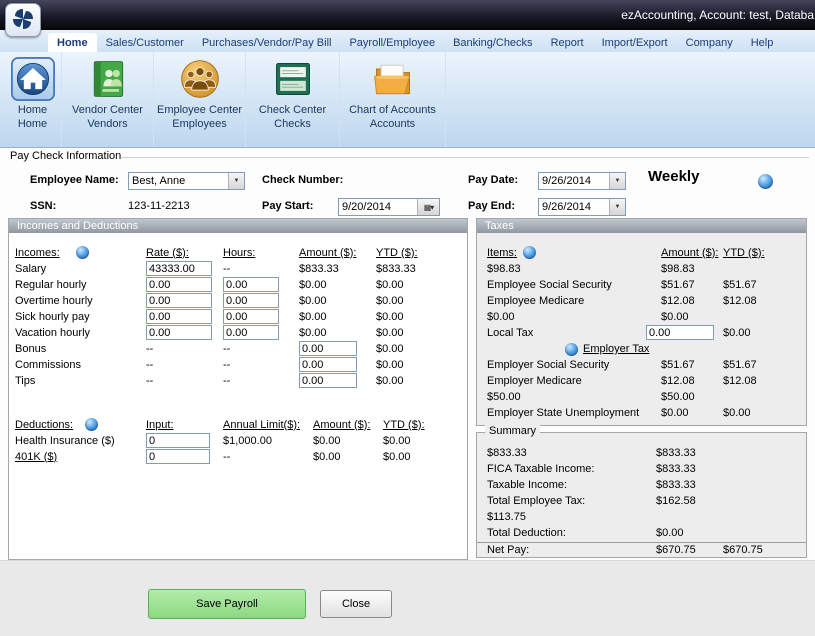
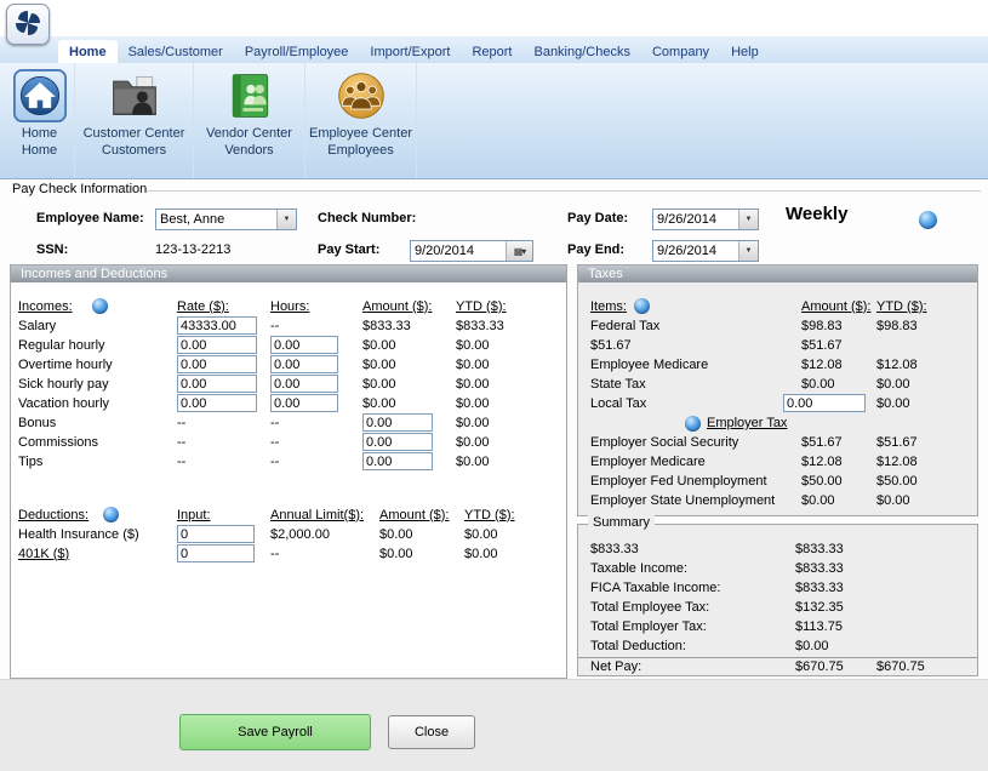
- ezAccounting, Account: test, Databa
  Home
  Sales/Customer
- Purchases/Vendor/Pay Bill
  Payroll/Employee
- Banking/Checks
+ Import/Export
  Report
- Import/Export
+ Banking/Checks
  Company
  Help
  Home
  Home
+ Customer Center
+ Customers
  Vendor Center
  Vendors
  Employee Center
  Employees
- Check Center
- Checks
- Chart of Accounts
- Accounts
  Pay Check Information
  Employee Name:
  Best, Anne
  Check Number:
  Pay Date:
  9/26/2014
  Weekly
  SSN:
- 123-11-2213
+ 123-13-2213
  Pay Start:
  9/20/2014
  ▦▾
  Pay End:
  9/26/2014
  Incomes and Deductions
  Incomes:
  Rate ($):
  Hours:
  Amount ($):
  YTD ($):
  Salary
  43333.00
  --
  $833.33
  $833.33
  Regular hourly
  0.00
  0.00
  $0.00
  $0.00
  Overtime hourly
  0.00
  0.00
  $0.00
  $0.00
  Sick hourly pay
  0.00
  0.00
  $0.00
  $0.00
  Vacation hourly
  0.00
  0.00
  $0.00
  $0.00
  Bonus
  --
  --
  0.00
  $0.00
  Commissions
  --
  --
  0.00
  $0.00
  Tips
  --
  --
  0.00
  $0.00
  Deductions:
  Input:
  Annual Limit($):
  Amount ($):
  YTD ($):
  Health Insurance ($)
  0
- $1,000.00
+ $2,000.00
  $0.00
  $0.00
  401K ($)
  0
  --
  $0.00
  $0.00
  Taxes
  Items:
  Amount ($):
  YTD ($):
+ Federal Tax
  $98.83
  $98.83
- Employee Social Security
  $51.67
  $51.67
  Employee Medicare
  $12.08
  $12.08
+ State Tax
  $0.00
  $0.00
  Local Tax
  0.00
  $0.00
  Employer Tax
  Employer Social Security
  $51.67
  $51.67
  Employer Medicare
  $12.08
  $12.08
+ Employer Fed Unemployment
  $50.00
  $50.00
  Employer State Unemployment
  $0.00
  $0.00
  Summary
  $833.33
  $833.33
- FICA Taxable Income:
+ Taxable Income:
  $833.33
- Taxable Income:
+ FICA Taxable Income:
  $833.33
  Total Employee Tax:
- $162.58
+ $132.35
+ Total Employer Tax:
  $113.75
  Total Deduction:
  $0.00
  Net Pay:
  $670.75
  $670.75
  Save Payroll
  Close
